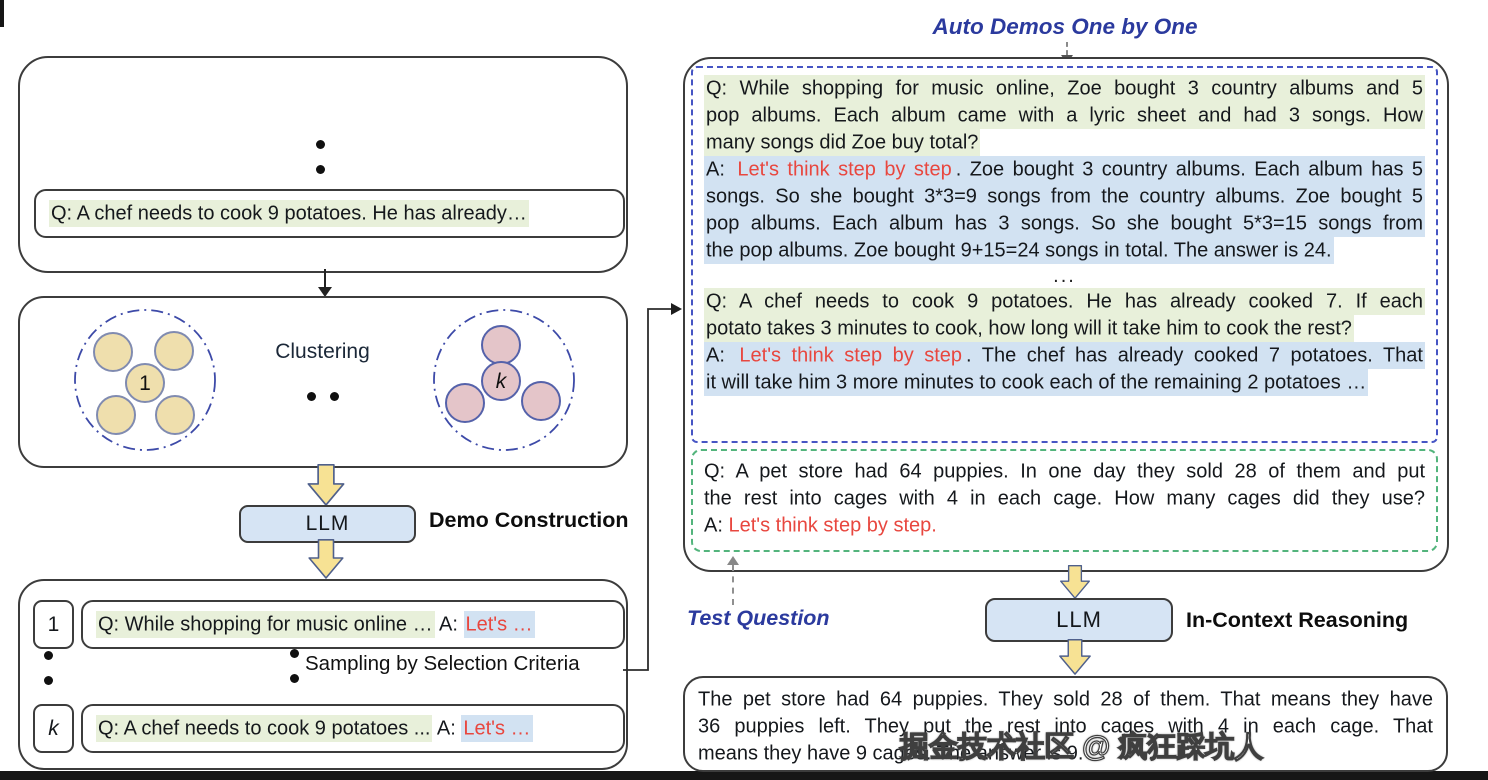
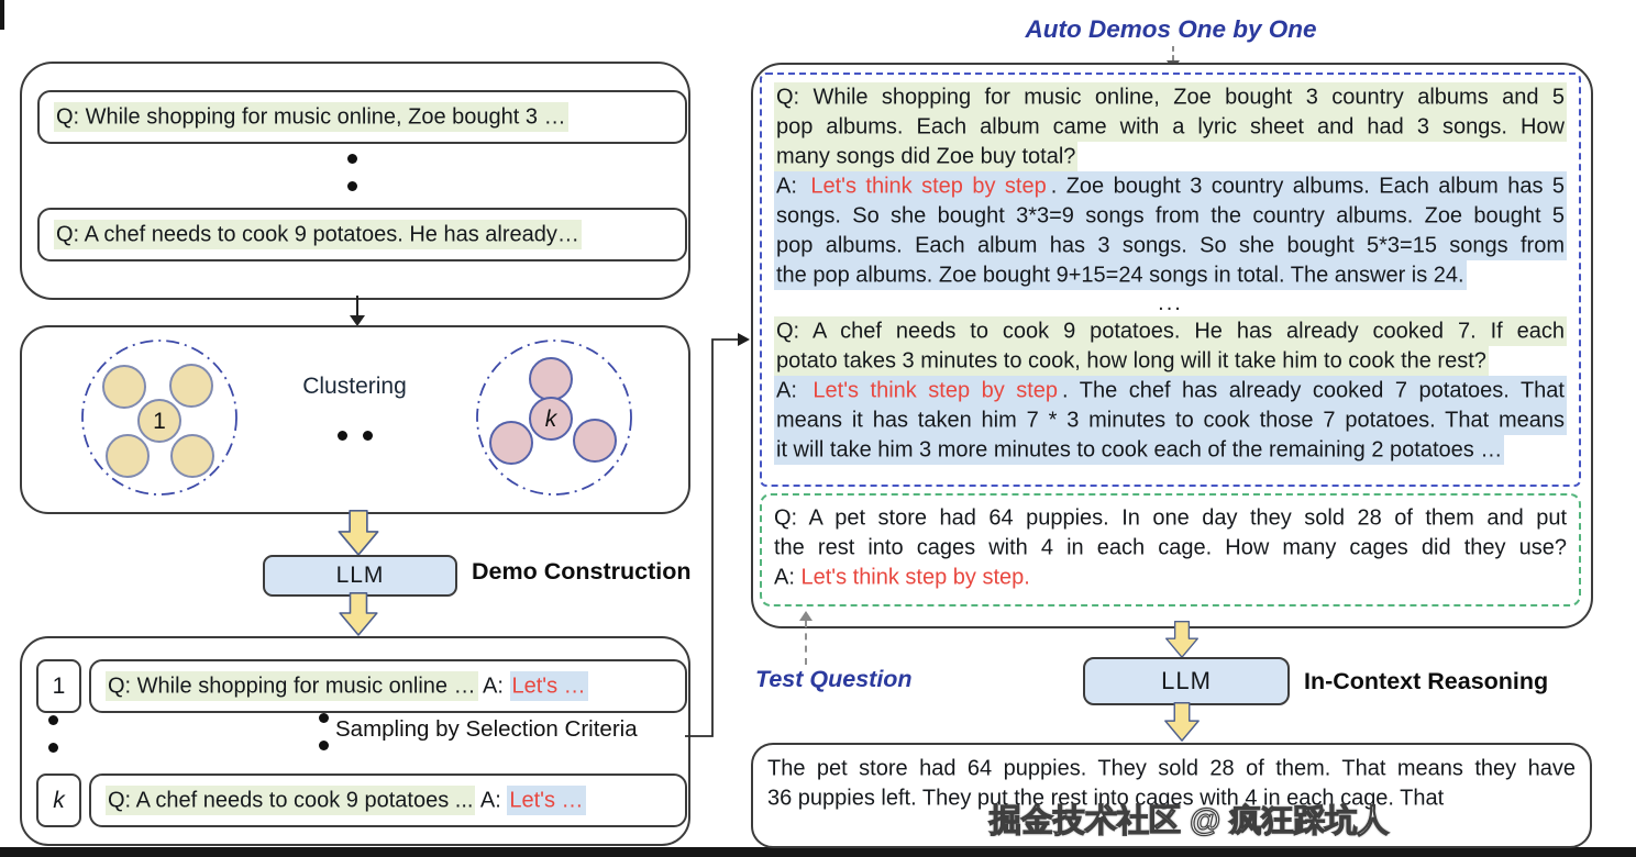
+ Q: While shopping for music online, Zoe bought 3 …
  Q: A chef needs to cook 9 potatoes. He has already…
  1
  Clustering
  k
  LLM
  Demo Construction
  1
  Q: While shopping for music online … A: Let's …
  Sampling by Selection Criteria
  k
  Q: A chef needs to cook 9 potatoes ... A: Let's …
  Auto Demos One by One
  Q: While shopping for music online, Zoe bought 3 country albums and 5
  pop albums. Each album came with a lyric sheet and had 3 songs. How
  many songs did Zoe buy total?
  A: Let's think step by step . Zoe bought 3 country albums. Each album has 5
  songs. So she bought 3*3=9 songs from the country albums. Zoe bought 5
  pop albums. Each album has 3 songs. So she bought 5*3=15 songs from
  the pop albums. Zoe bought 9+15=24 songs in total. The answer is 24.
  ...
  Q: A chef needs to cook 9 potatoes. He has already cooked 7. If each
  potato takes 3 minutes to cook, how long will it take him to cook the rest?
  A: Let's think step by step . The chef has already cooked 7 potatoes. That
+ means it has taken him 7 * 3 minutes to cook those 7 potatoes. That means
  it will take him 3 more minutes to cook each of the remaining 2 potatoes …
  Q: A pet store had 64 puppies. In one day they sold 28 of them and put
  the rest into cages with 4 in each cage. How many cages did they use?
  A: Let's think step by step.
  Test Question
  LLM
  In-Context Reasoning
  The pet store had 64 puppies. They sold 28 of them. That means they have
  36 puppies left. They put the rest into cages with 4 in each cage. That
- means they have 9 cages. The answer is 9.
  掘金技术社区 @ 疯狂踩坑人
